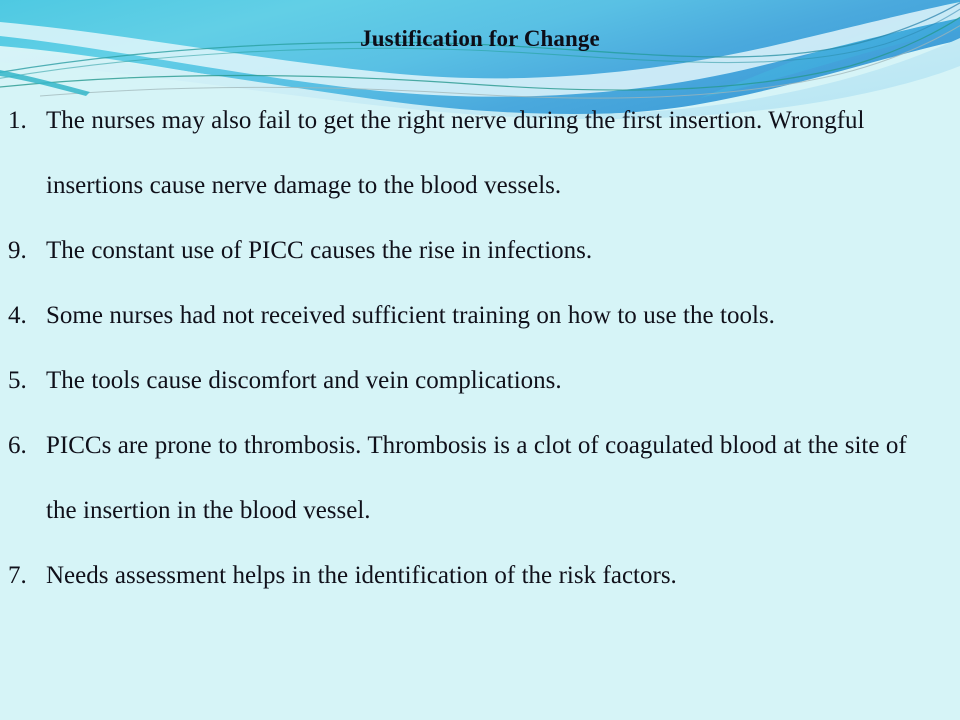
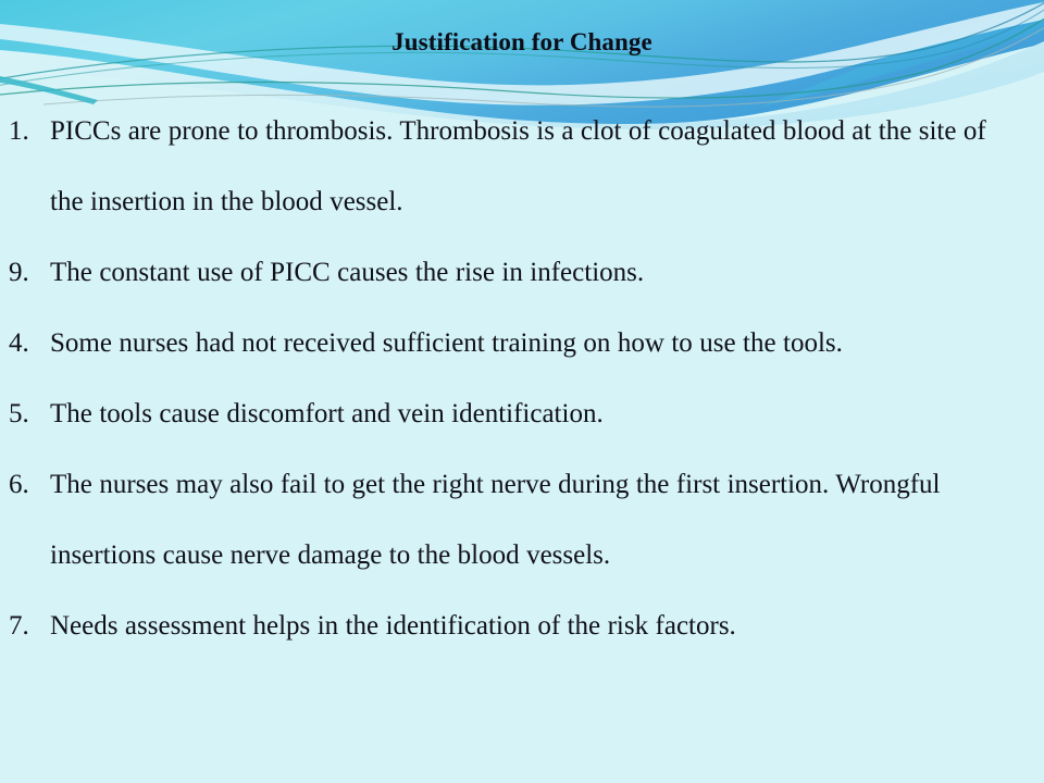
  Justification for Change
  1.
- The nurses may also fail to get the right nerve during the first insertion. Wrongful insertions cause nerve damage to the blood vessels.
+ PICCs are prone to thrombosis. Thrombosis is a clot of coagulated blood at the site of the insertion in the blood vessel.
  9.
  The constant use of PICC causes the rise in infections.
  4.
  Some nurses had not received sufficient training on how to use the tools.
  5.
- The tools cause discomfort and vein complications.
+ The tools cause discomfort and vein identification.
  6.
- PICCs are prone to thrombosis. Thrombosis is a clot of coagulated blood at the site of the insertion in the blood vessel.
+ The nurses may also fail to get the right nerve during the first insertion. Wrongful insertions cause nerve damage to the blood vessels.
  7.
  Needs assessment helps in the identification of the risk factors.
